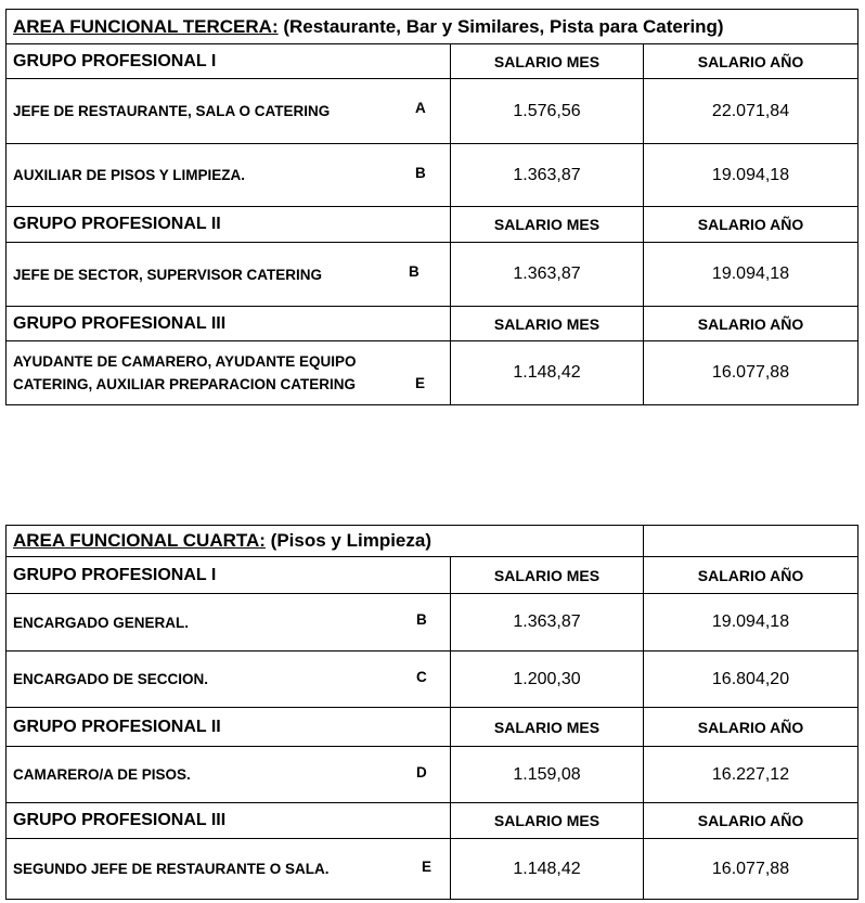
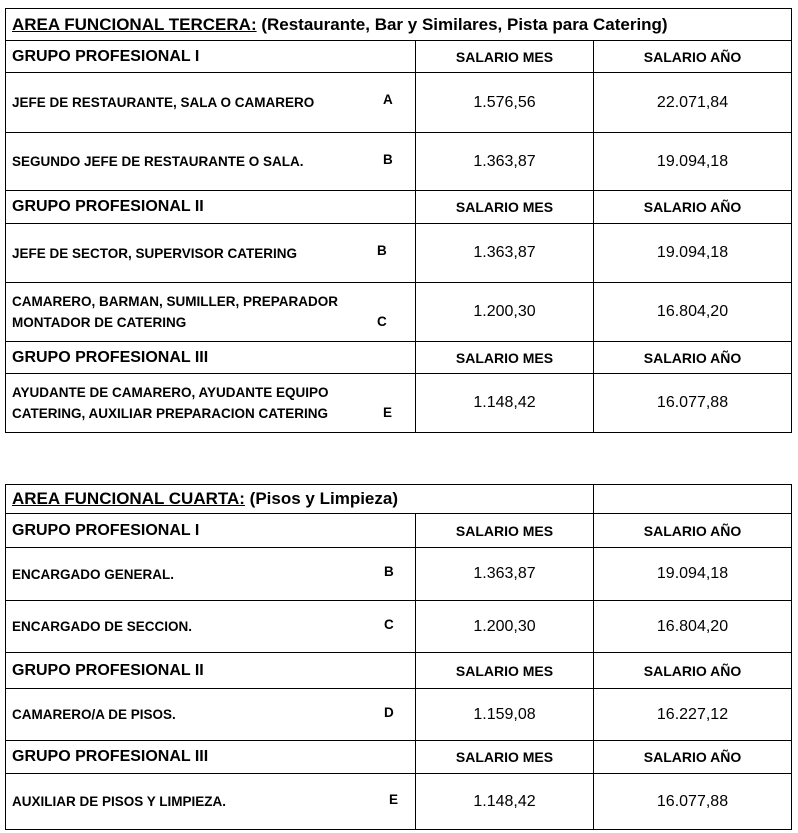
  AREA FUNCIONAL TERCERA: (Restaurante, Bar y Similares, Pista para Catering)
  GRUPO PROFESIONAL I	SALARIO MES	SALARIO AÑO
- JEFE DE RESTAURANTE, SALA O CATERING A	1.576,56	22.071,84
+ JEFE DE RESTAURANTE, SALA O CAMARERO A	1.576,56	22.071,84
- AUXILIAR DE PISOS Y LIMPIEZA. B	1.363,87	19.094,18
+ SEGUNDO JEFE DE RESTAURANTE O SALA. B	1.363,87	19.094,18
  GRUPO PROFESIONAL II	SALARIO MES	SALARIO AÑO
  JEFE DE SECTOR, SUPERVISOR CATERING B	1.363,87	19.094,18
+ CAMARERO, BARMAN, SUMILLER, PREPARADOR MONTADOR DE CATERING C	1.200,30	16.804,20
  GRUPO PROFESIONAL III	SALARIO MES	SALARIO AÑO
  AYUDANTE DE CAMARERO, AYUDANTE EQUIPO CATERING, AUXILIAR PREPARACION CATERING E	1.148,42	16.077,88
  AREA FUNCIONAL CUARTA: (Pisos y Limpieza)
  GRUPO PROFESIONAL I	SALARIO MES	SALARIO AÑO
  ENCARGADO GENERAL. B	1.363,87	19.094,18
  ENCARGADO DE SECCION. C	1.200,30	16.804,20
  GRUPO PROFESIONAL II	SALARIO MES	SALARIO AÑO
  CAMARERO/A DE PISOS. D	1.159,08	16.227,12
  GRUPO PROFESIONAL III	SALARIO MES	SALARIO AÑO
- SEGUNDO JEFE DE RESTAURANTE O SALA. E	1.148,42	16.077,88
+ AUXILIAR DE PISOS Y LIMPIEZA. E	1.148,42	16.077,88
